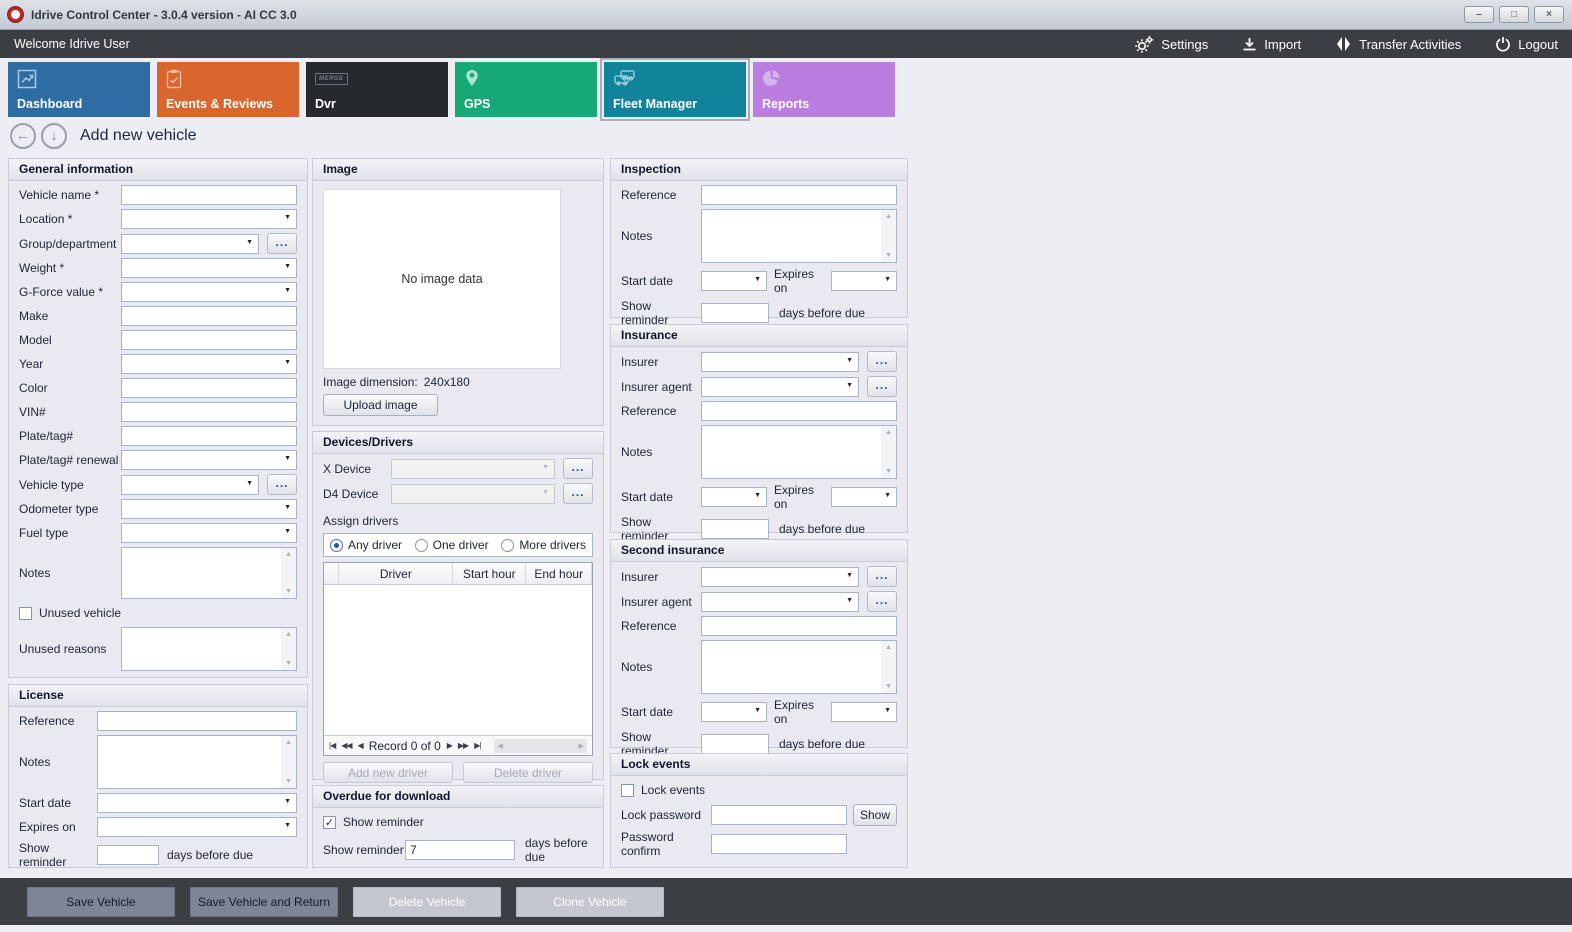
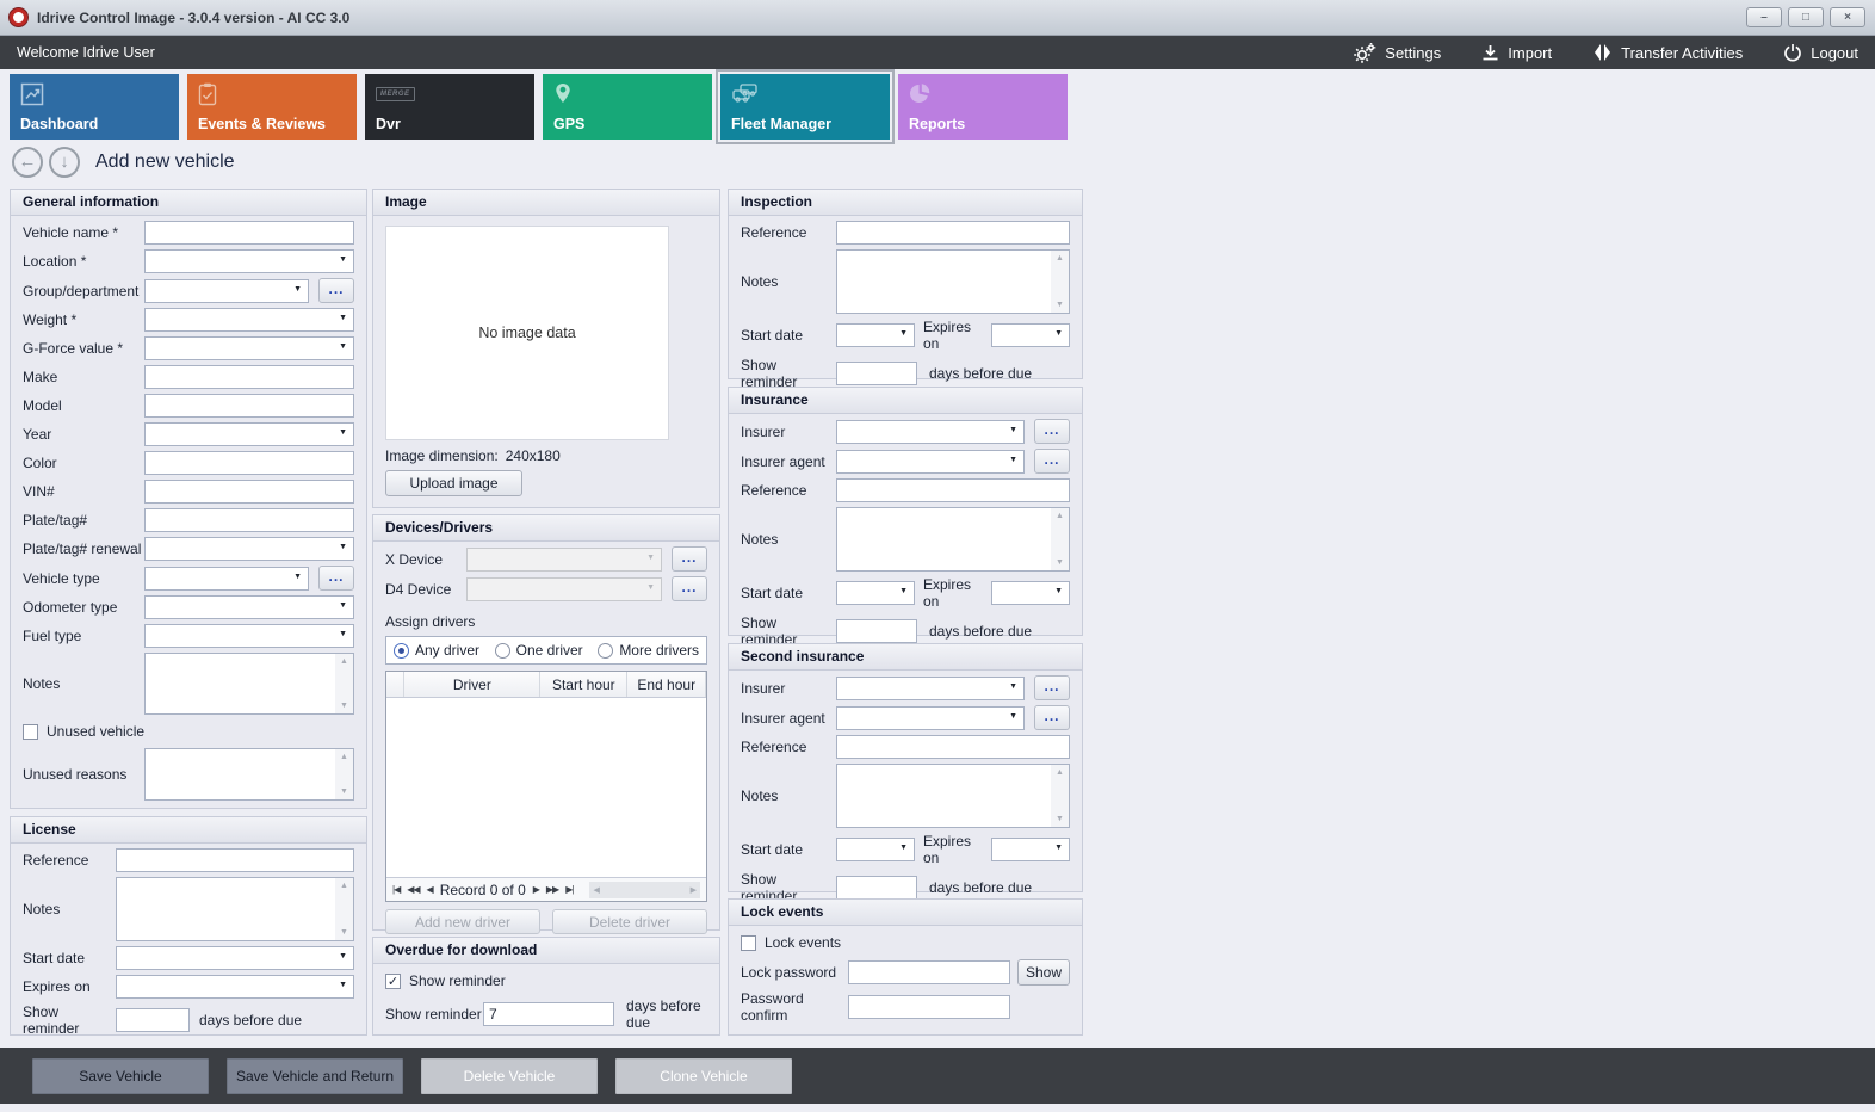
- Idrive Control Center - 3.0.4 version - AI CC 3.0
+ Idrive Control Image - 3.0.4 version - AI CC 3.0
  –
  □
  ×
  Welcome Idrive User
  Settings
  Import
  Transfer Activities
  Logout
  Dashboard
  Events & Reviews
  Dvr
  GPS
  Fleet Manager
  Reports
  ←
  ↓
  Add new vehicle
  General information
  Vehicle name *
  Location *
  Group/department
  ...
  Weight *
  G-Force value *
  Make
  Model
  Year
  Color
  VIN#
  Plate/tag#
  Plate/tag# renewal
  Vehicle type
  ...
  Odometer type
  Fuel type
  Notes
  Unused vehicle
  Unused reasons
  License
  Reference
  Notes
  Start date
  Expires on
  Show reminder
  days before due
  Image
  No image data
  Image dimension:
  240x180
  Upload image
  Devices/Drivers
  X Device
  ...
  D4 Device
  ...
  Assign drivers
  Any driver
  One driver
  More drivers
  Driver
  Start hour
  End hour
  |◀
  ◀◀
  ◀
  Record 0 of 0
  ▶
  ▶▶
  ▶|
  Add new driver
  Delete driver
  Overdue for download
  ✓
  Show reminder
  Show reminder
  7
  days before due
  Inspection
  Reference
  Notes
  Start date
  Expires on
  Show reminder
  days before due
  Insurance
  Insurer
  ...
  Insurer agent
  ...
  Reference
  Notes
  Start date
  Expires on
  Show reminder
  days before due
  Second insurance
  Insurer
  ...
  Insurer agent
  ...
  Reference
  Notes
  Start date
  Expires on
  Show reminder
  days before due
  Lock events
  Lock events
  Lock password
  Show
  Password confirm
  Save Vehicle
  Save Vehicle and Return
  Delete Vehicle
  Clone Vehicle
